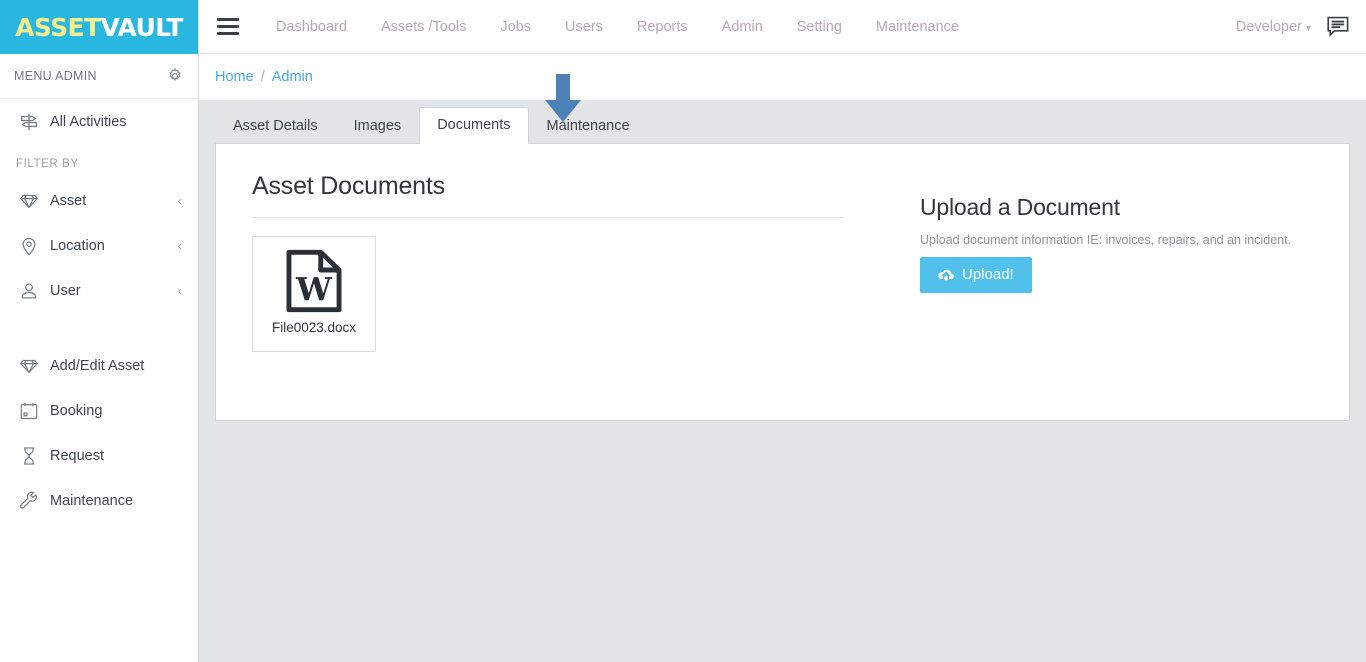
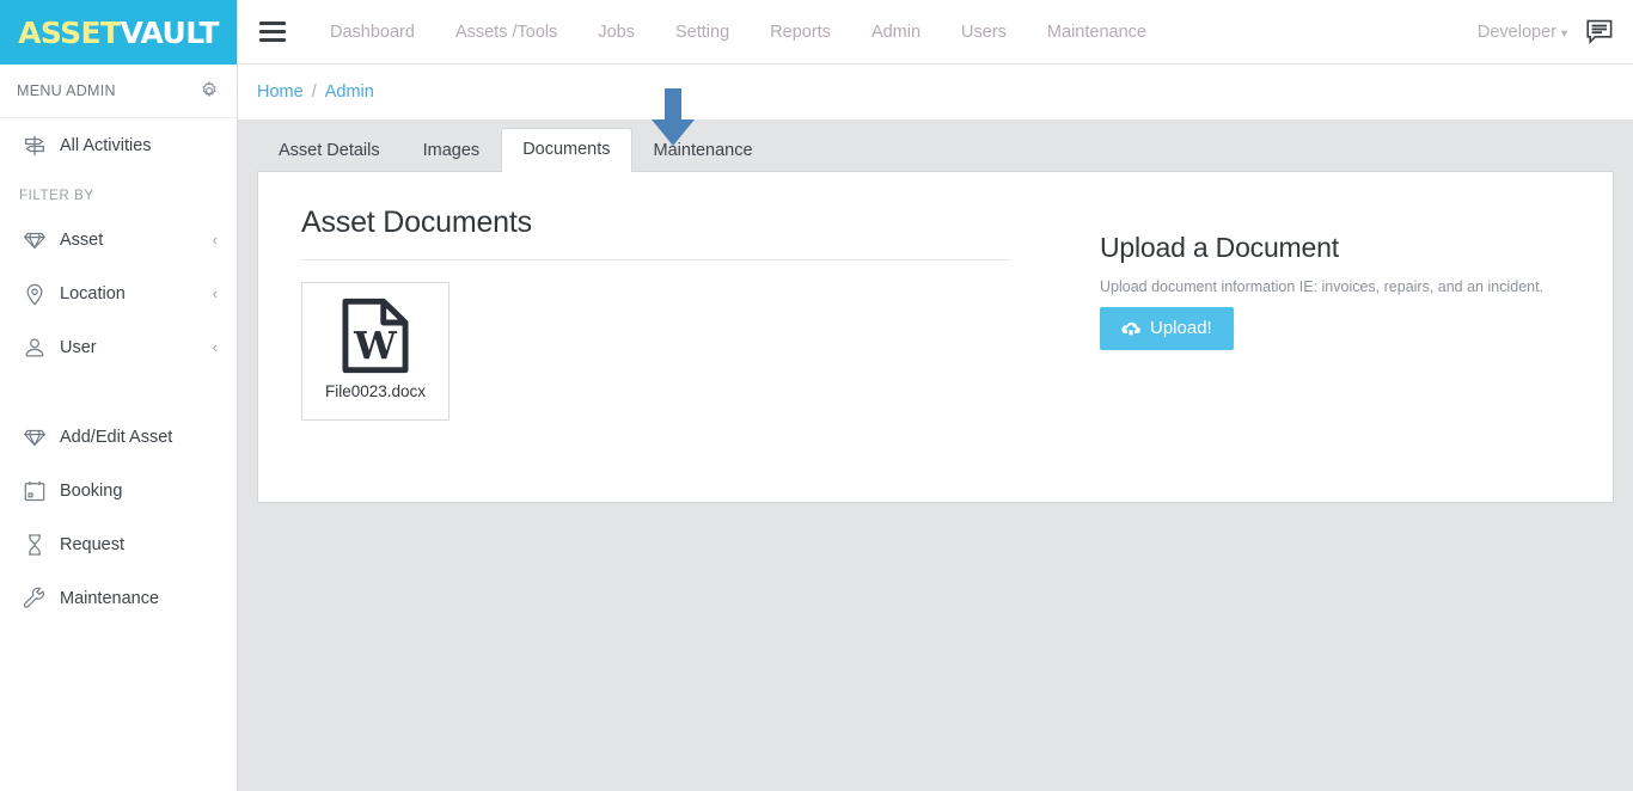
  ASSETVAULT
  MENU ADMIN
  All Activities
  FILTER BY
  Asset
  ‹
  Location
  ‹
  User
  ‹
  Add/Edit Asset
  Booking
  Request
  Maintenance
  Dashboard
  Assets /Tools
  Jobs
- Users
+ Setting
  Reports
  Admin
- Setting
+ Users
  Maintenance
  Developer ▾
  Home
  /
  Admin
  Asset Details
  Images
  Documents
  Maintenance
  Asset Documents
  W
  File0023.docx
  Upload a Document
  Upload document information IE: invoices, repairs, and an incident.
  Upload!
